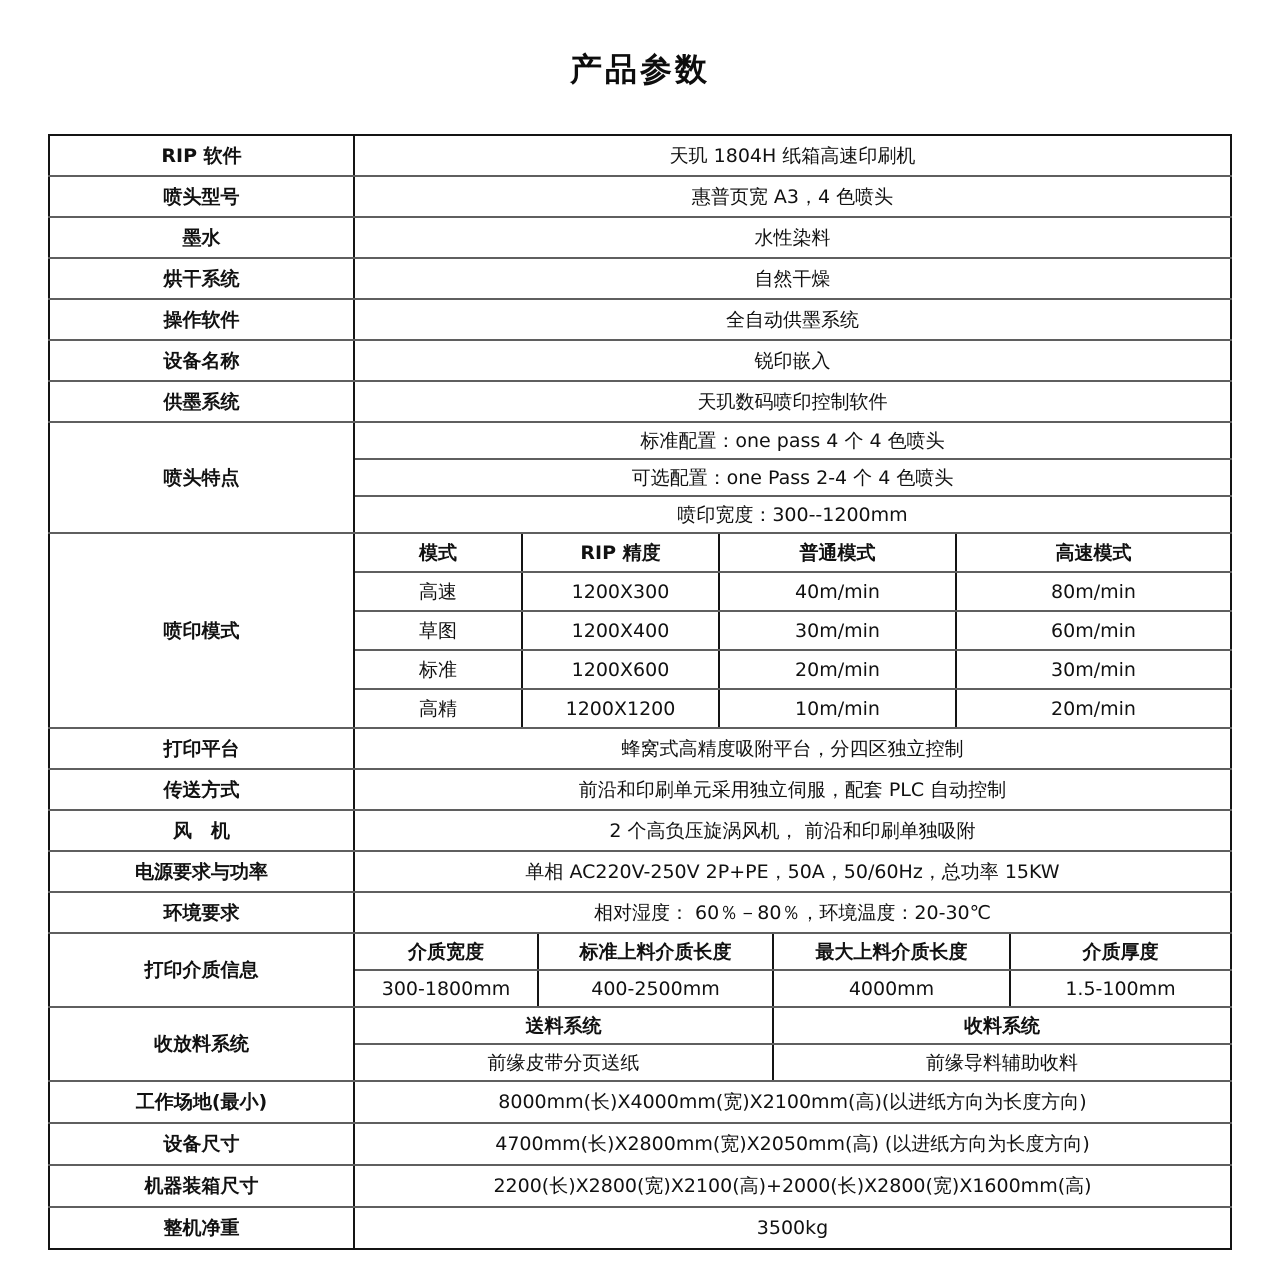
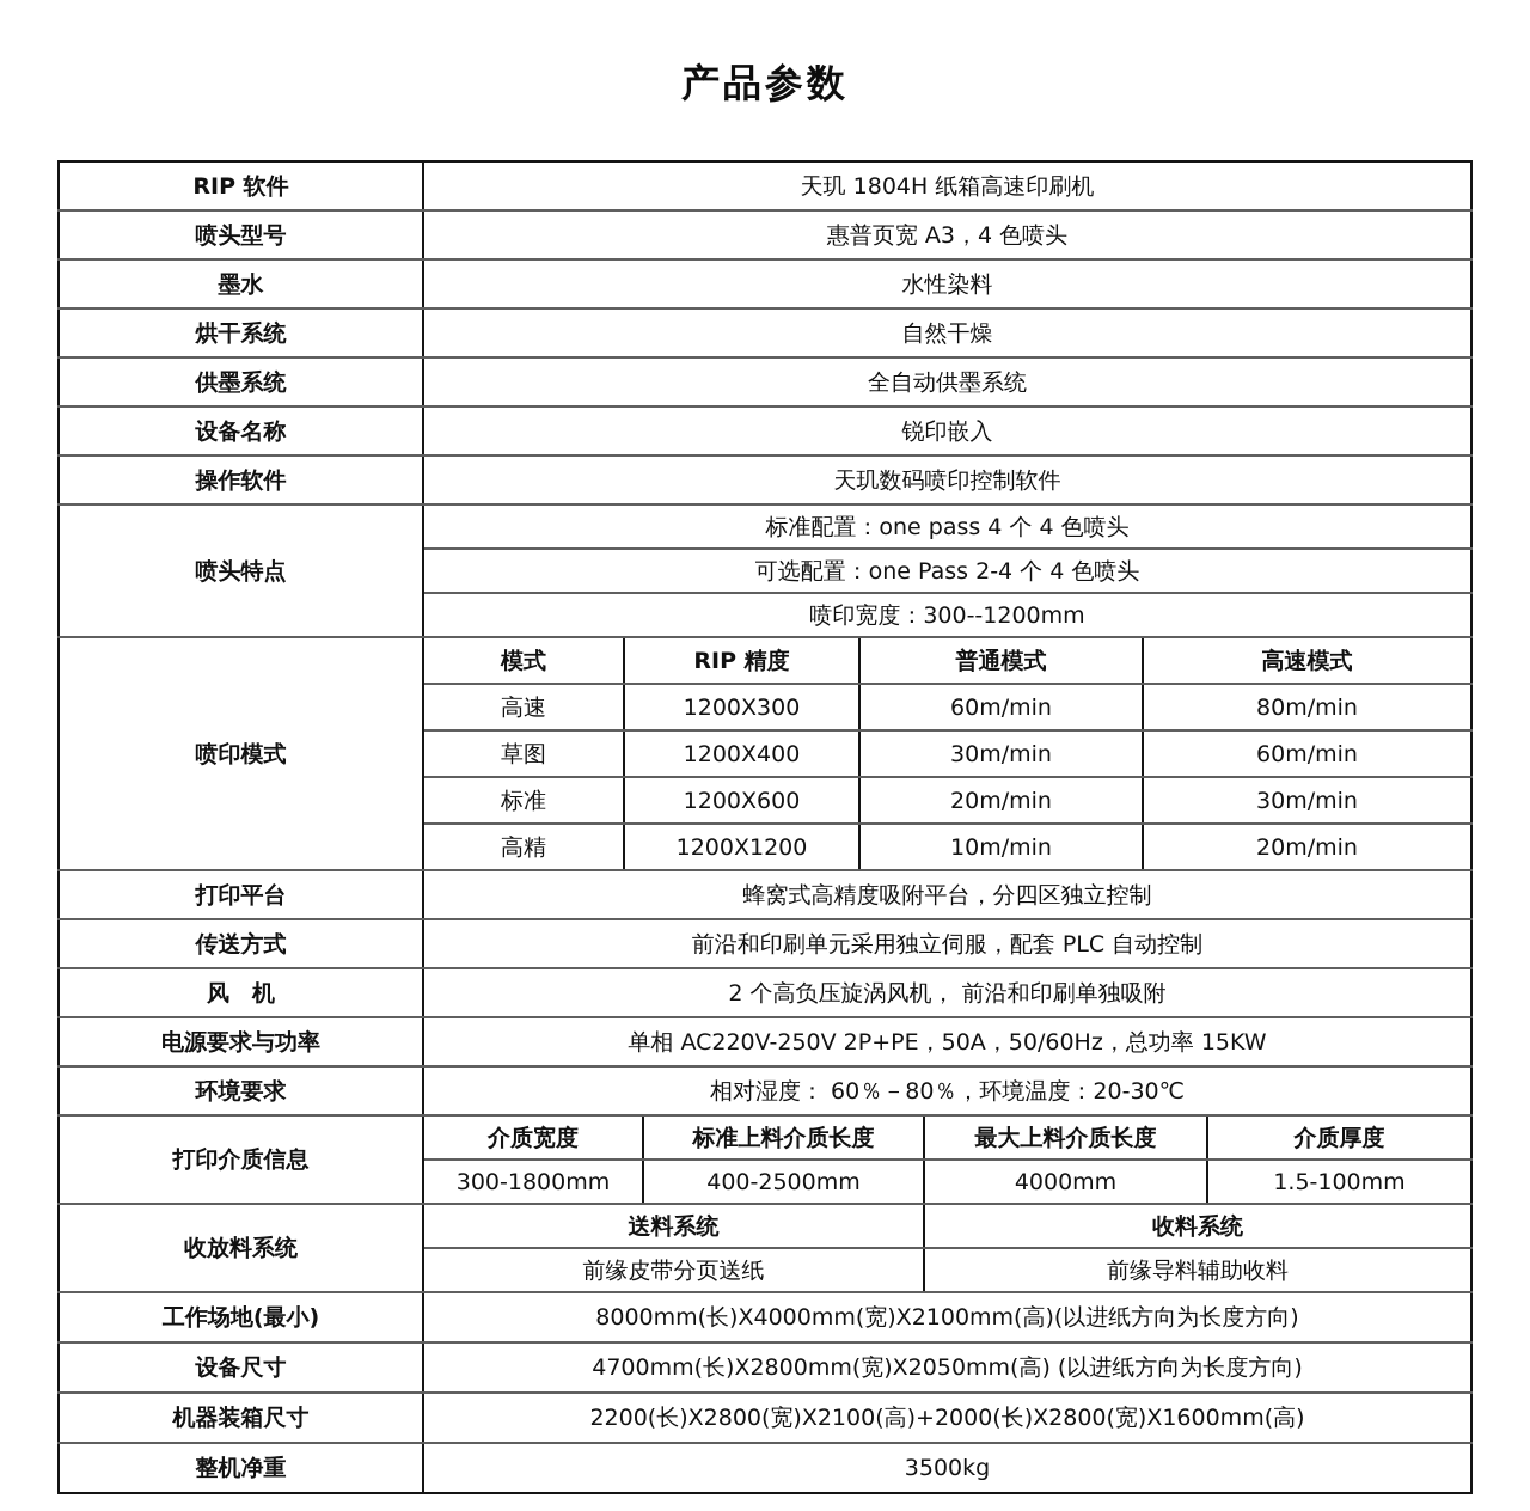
  产品参数
  RIP 软件	天玑 1804H 纸箱高速印刷机
  喷头型号	惠普页宽 A3，4 色喷头
  墨水	水性染料
  烘干系统	自然干燥
- 操作软件	全自动供墨系统
+ 供墨系统	全自动供墨系统
  设备名称	锐印嵌入
- 供墨系统	天玑数码喷印控制软件
+ 操作软件	天玑数码喷印控制软件
  喷头特点	标准配置：one pass 4 个 4 色喷头
  可选配置：one Pass 2-4 个 4 色喷头
  喷印宽度：300--1200mm
  喷印模式	模式 RIP 精度 普通模式 高速模式
- 高速 1200X300 40m/min 80m/min
+ 高速 1200X300 60m/min 80m/min
  草图 1200X400 30m/min 60m/min
  标准 1200X600 20m/min 30m/min
  高精 1200X1200 10m/min 20m/min
  打印平台	蜂窝式高精度吸附平台，分四区独立控制
  传送方式	前沿和印刷单元采用独立伺服，配套 PLC 自动控制
  风 机	2 个高负压旋涡风机， 前沿和印刷单独吸附
  电源要求与功率	单相 AC220V-250V 2P+PE，50A，50/60Hz，总功率 15KW
  环境要求	相对湿度： 60％－80％，环境温度：20-30℃
  打印介质信息	介质宽度 标准上料介质长度 最大上料介质长度 介质厚度
  300-1800mm 400-2500mm 4000mm 1.5-100mm
  收放料系统	送料系统 收料系统
  前缘皮带分页送纸 前缘导料辅助收料
  工作场地(最小)	8000mm(长)X4000mm(宽)X2100mm(高)(以进纸方向为长度方向)
  设备尺寸	4700mm(长)X2800mm(宽)X2050mm(高) (以进纸方向为长度方向)
  机器装箱尺寸	2200(长)X2800(宽)X2100(高)+2000(长)X2800(宽)X1600mm(高)
  整机净重	3500kg
